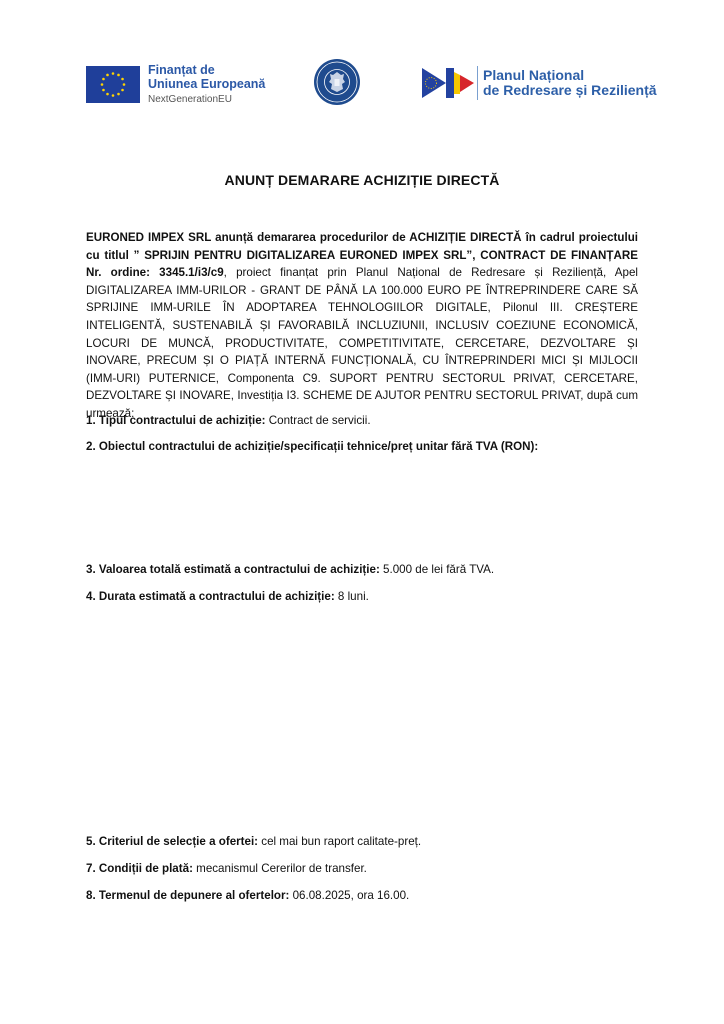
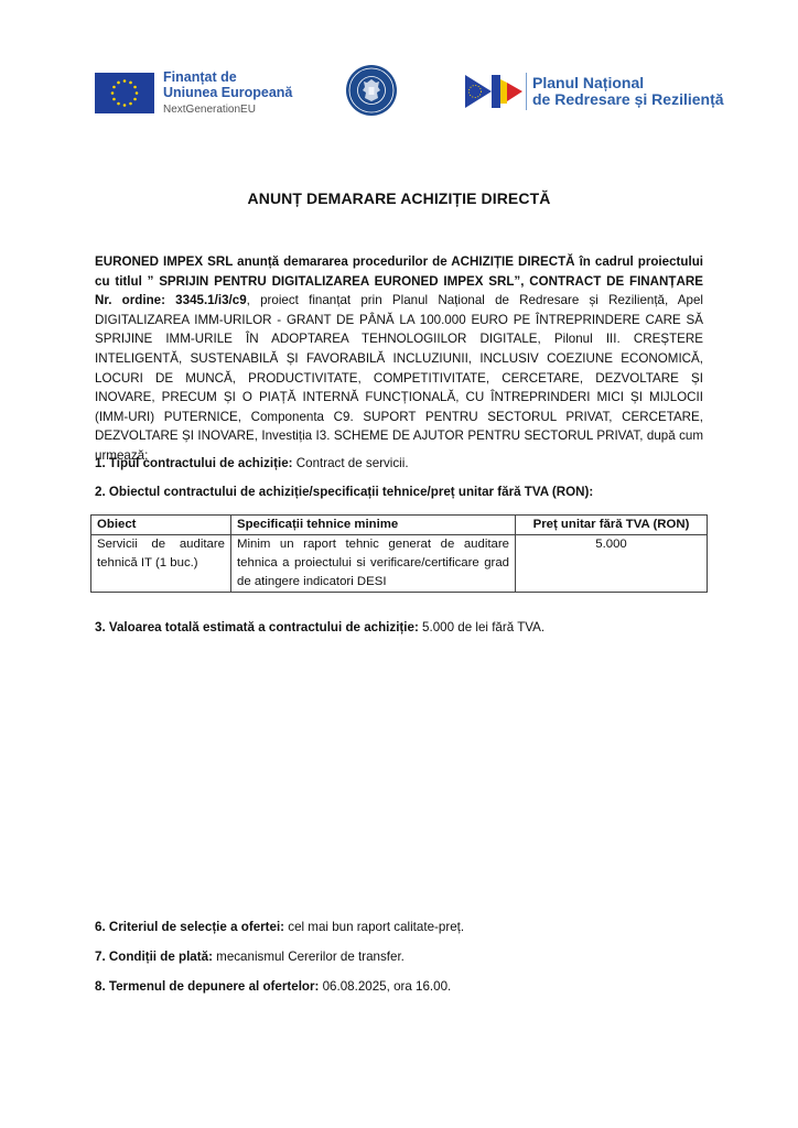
  Finanțat de
  Uniunea Europeană
  NextGenerationEU
  Planul Național
  de Redresare și Reziliență
  ANUNȚ DEMARARE ACHIZIȚIE DIRECTĂ
  EURONED IMPEX SRL anunță demararea procedurilor de ACHIZIȚIE DIRECTĂ în cadrul proiectului cu titlul ” SPRIJIN PENTRU DIGITALIZAREA EURONED IMPEX SRL”, CONTRACT DE FINANȚARE Nr. ordine: 3345.1/i3/c9, proiect finanțat prin Planul Național de Redresare și Reziliență, Apel DIGITALIZAREA IMM-URILOR - GRANT DE PÂNĂ LA 100.000 EURO PE ÎNTREPRINDERE CARE SĂ SPRIJINE IMM-URILE ÎN ADOPTAREA TEHNOLOGIILOR DIGITALE, Pilonul III. CREȘTERE INTELIGENTĂ, SUSTENABILĂ ȘI FAVORABILĂ INCLUZIUNII, INCLUSIV COEZIUNE ECONOMICĂ, LOCURI DE MUNCĂ, PRODUCTIVITATE, COMPETITIVITATE, CERCETARE, DEZVOLTARE ȘI INOVARE, PRECUM ȘI O PIAȚĂ INTERNĂ FUNCȚIONALĂ, CU ÎNTREPRINDERI MICI ȘI MIJLOCII (IMM-URI) PUTERNICE, Componenta C9. SUPORT PENTRU SECTORUL PRIVAT, CERCETARE, DEZVOLTARE ȘI INOVARE, Investiția I3. SCHEME DE AJUTOR PENTRU SECTORUL PRIVAT, după cum urmează:
  1. Tipul contractului de achiziție: Contract de servicii.
  2. Obiectul contractului de achiziție/specificații tehnice/preț unitar fără TVA (RON):
+ Obiect	Specificații tehnice minime	Preț unitar fără TVA (RON)
+ Servicii de auditare tehnică IT (1 buc.)	Minim un raport tehnic generat de auditare tehnica a proiectului si verificare/certificare grad de atingere indicatori DESI	5.000
  3. Valoarea totală estimată a contractului de achiziție: 5.000 de lei fără TVA.
- 4. Durata estimată a contractului de achiziție: 8 luni.
- 5. Criteriul de selecție a ofertei: cel mai bun raport calitate-preț.
+ 6. Criteriul de selecție a ofertei: cel mai bun raport calitate-preț.
  7. Condiții de plată: mecanismul Cererilor de transfer.
  8. Termenul de depunere al ofertelor: 06.08.2025, ora 16.00.
